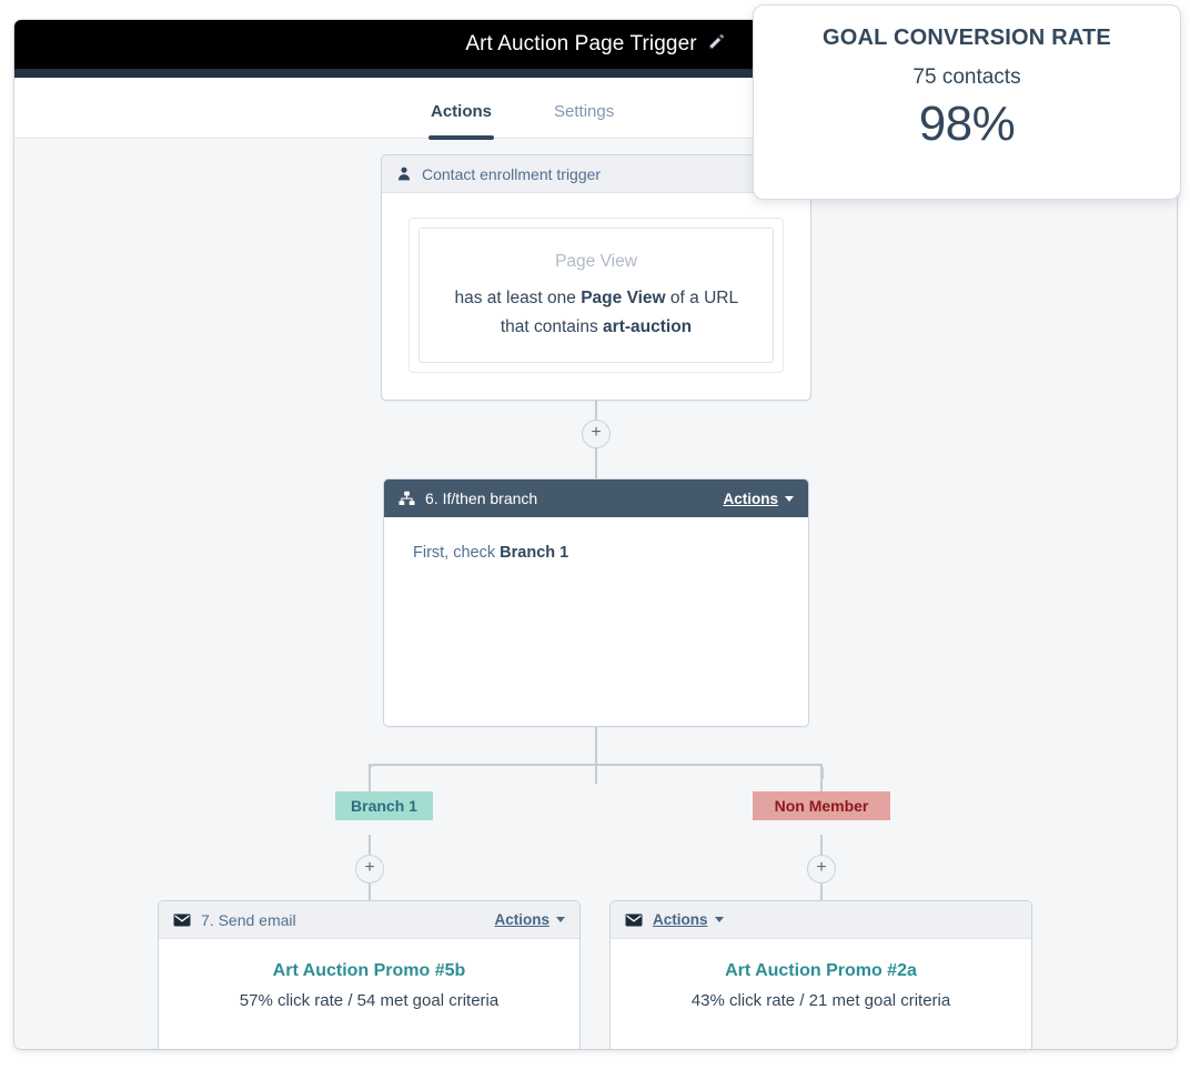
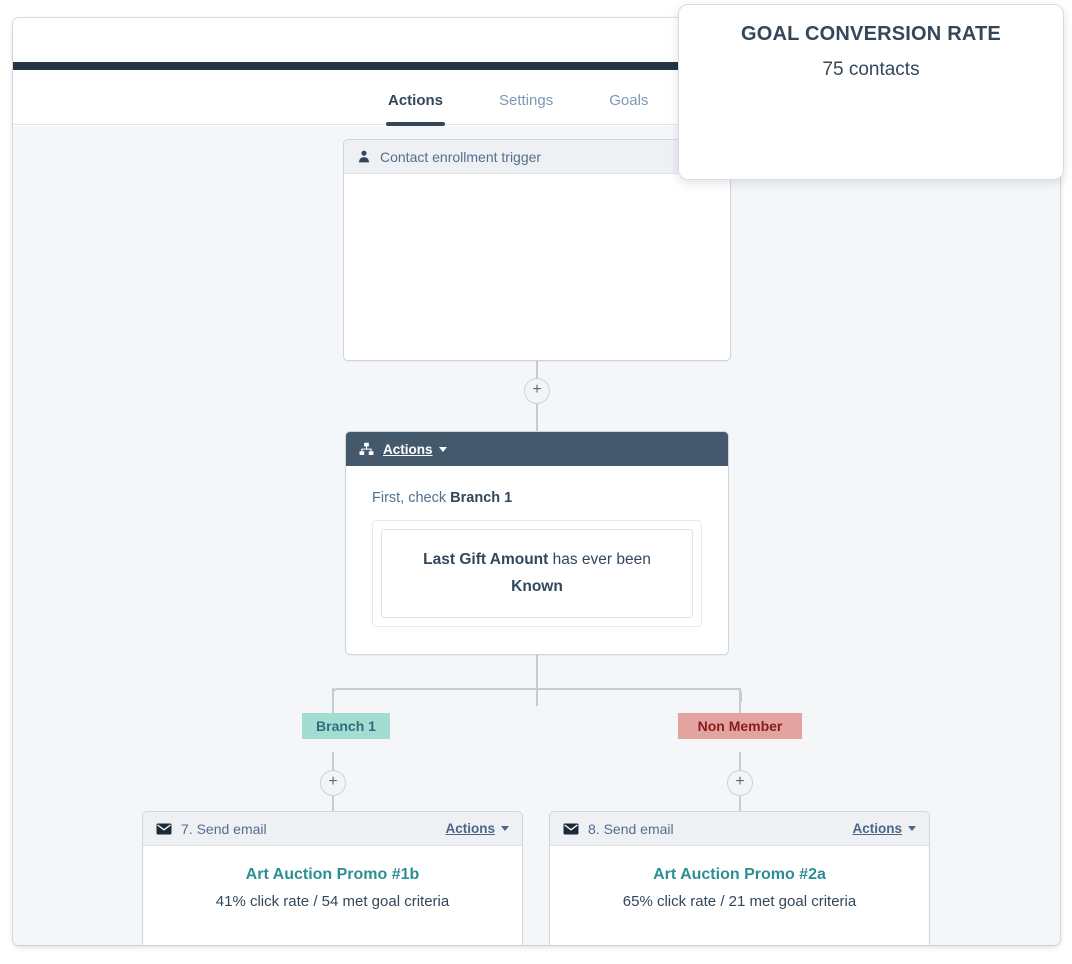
- Art Auction Page Trigger
  Actions
  Settings
+ Goals
  Contact enrollment trigger
- Page View
- has at least one Page View of a URL that contains art-auction
  +
- 6. If/then branch
  Actions
  First, check Branch 1
+ Last Gift Amount has ever been Known
  Branch 1
  Non Member
  +
  +
  7. Send email
  Actions
- Art Auction Promo #5b
+ Art Auction Promo #1b
- 57% click rate / 54 met goal criteria
+ 41% click rate / 54 met goal criteria
+ 8. Send email
  Actions
  Art Auction Promo #2a
- 43% click rate / 21 met goal criteria
+ 65% click rate / 21 met goal criteria
  GOAL CONVERSION RATE
  75 contacts
- 98%
